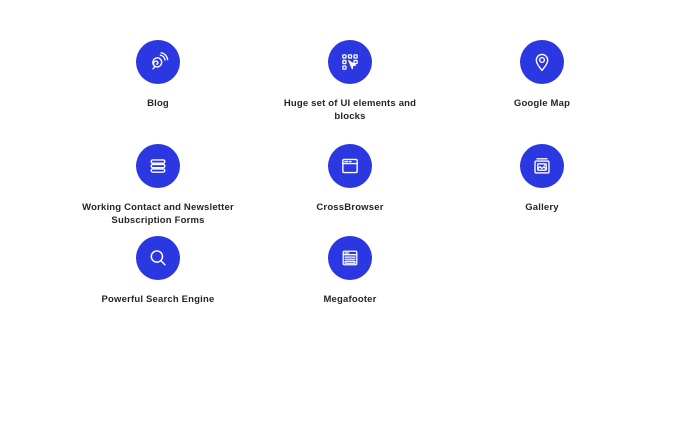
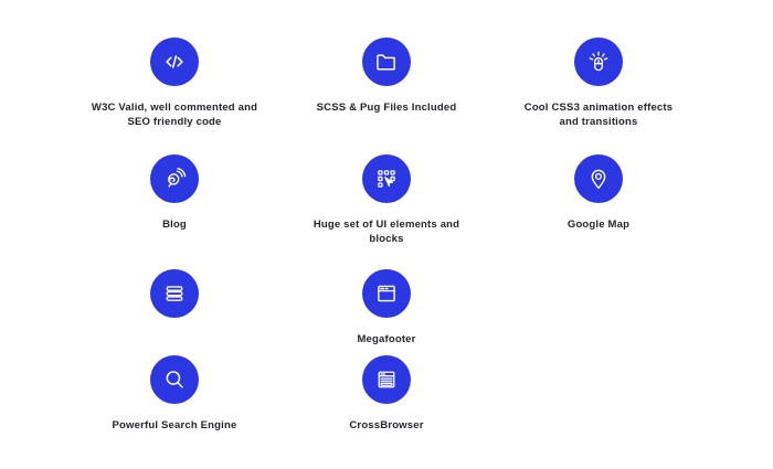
+ W3C Valid, well commented and SEO friendly code
+ SCSS & Pug Files Included
+ Cool CSS3 animation effects and transitions
  Blog
  Huge set of UI elements and blocks
  Google Map
- Working Contact and Newsletter Subscription Forms
- CrossBrowser
+ Megafooter
- Gallery
  Powerful Search Engine
- Megafooter
+ CrossBrowser
